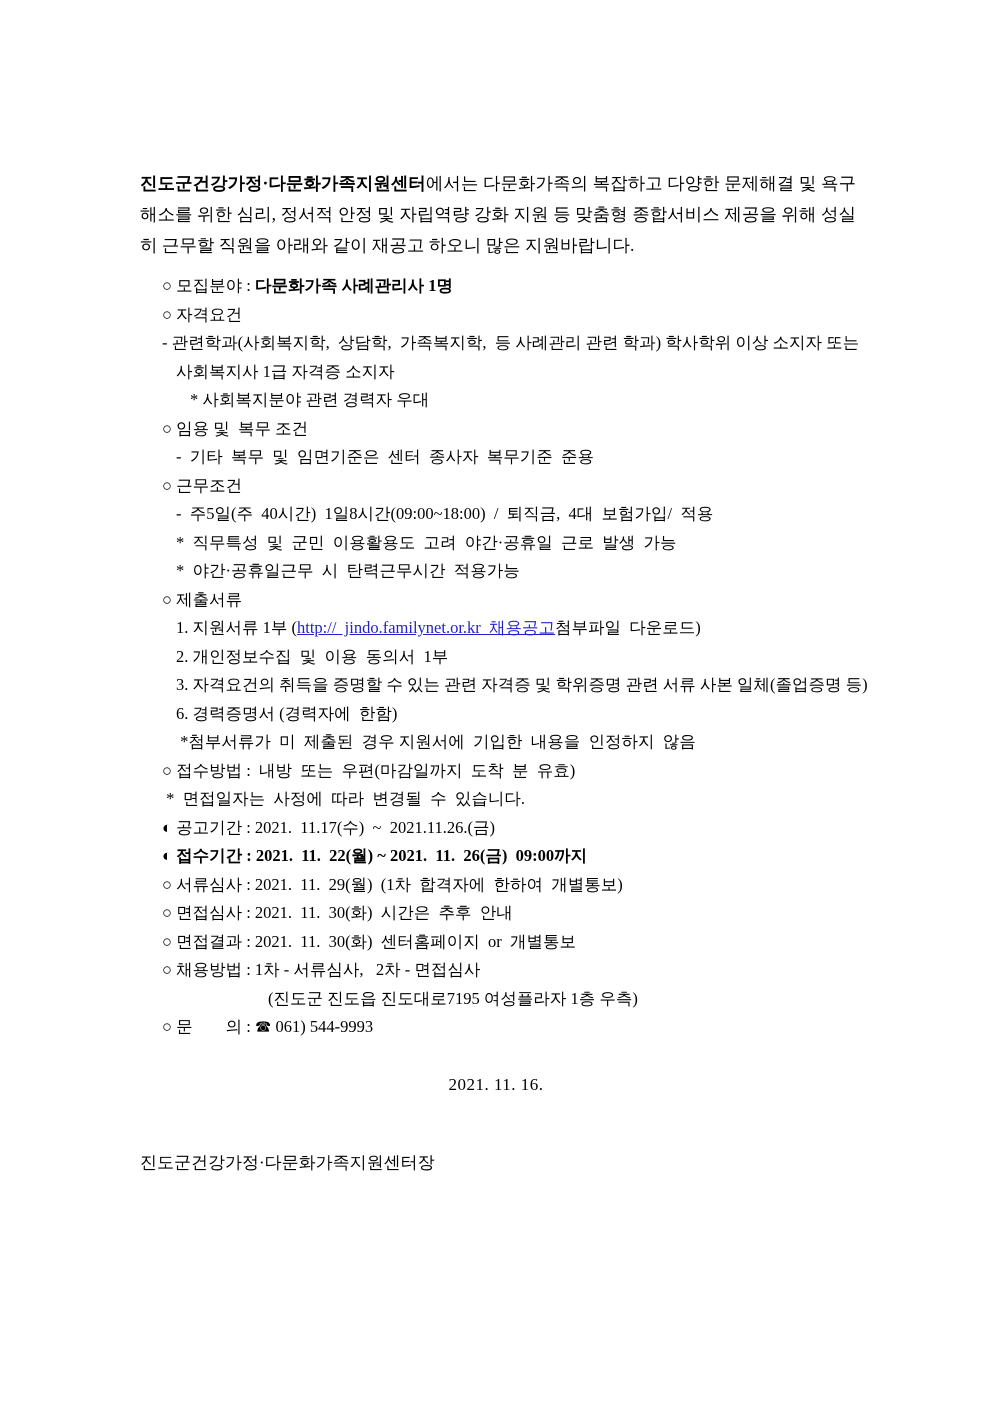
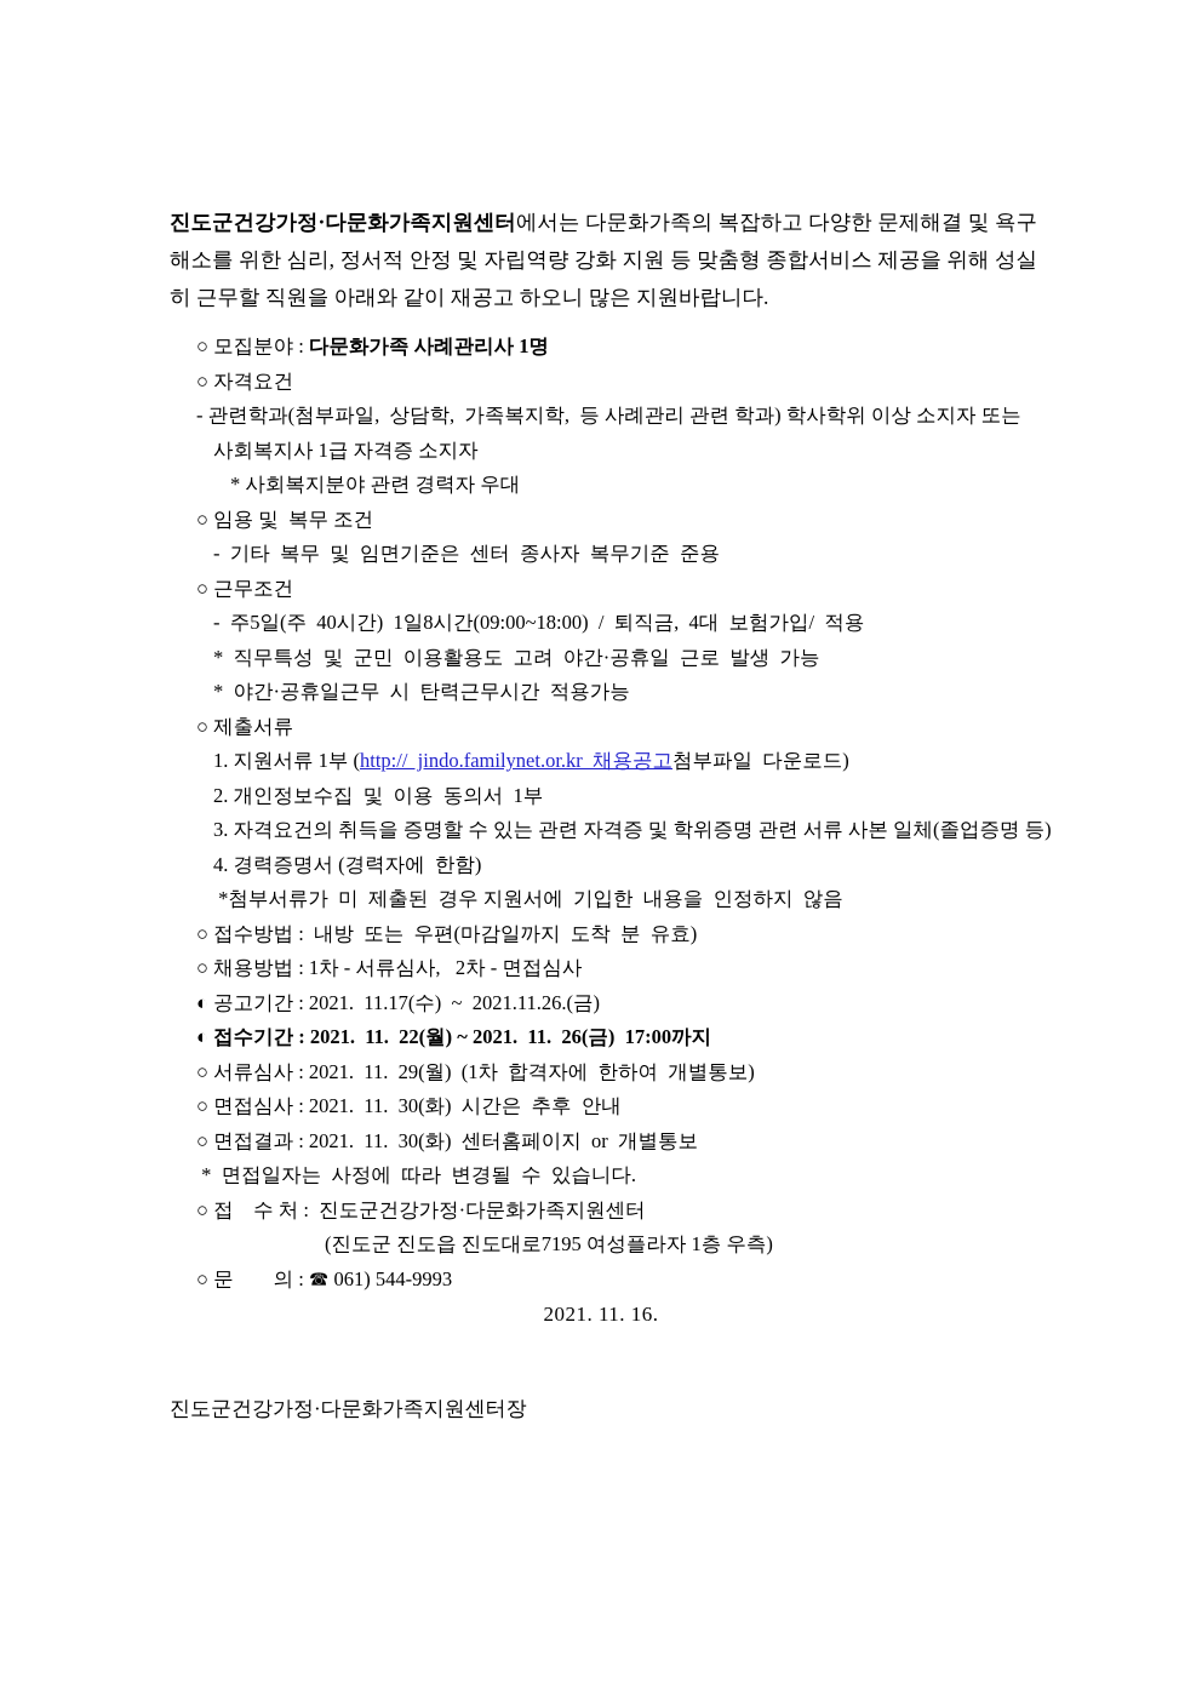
  진도군건강가정·다문화가족지원센터에서는 다문화가족의 복잡하고 다양한 문제해결 및 욕구 해소를 위한 심리, 정서적 안정 및 자립역량 강화 지원 등 맞춤형 종합서비스 제공을 위해 성실히 근무할 직원을 아래와 같이 재공고 하오니 많은 지원바랍니다.
  ○ 모집분야 : 다문화가족 사례관리사 1명
  ○ 자격요건
- - 관련학과(사회복지학, 상담학, 가족복지학, 등 사례관리 관련 학과) 학사학위 이상 소지자 또는
+ - 관련학과(첨부파일, 상담학, 가족복지학, 등 사례관리 관련 학과) 학사학위 이상 소지자 또는
  사회복지사 1급 자격증 소지자
  * 사회복지분야 관련 경력자 우대
  ○ 임용 및 복무 조건
  - 기타 복무 및 임면기준은 센터 종사자 복무기준 준용
  ○ 근무조건
  - 주5일(주 40시간) 1일8시간(09:00~18:00) / 퇴직금, 4대 보험가입/ 적용
  * 직무특성 및 군민 이용활용도 고려 야간·공휴일 근로 발생 가능
  * 야간·공휴일근무 시 탄력근무시간 적용가능
  ○ 제출서류
  1. 지원서류 1부 (http:// jindo.familynet.or.kr 채용공고첨부파일 다운로드)
  2. 개인정보수집 및 이용 동의서 1부
  3. 자격요건의 취득을 증명할 수 있는 관련 자격증 및 학위증명 관련 서류 사본 일체(졸업증명 등)
- 6. 경력증명서 (경력자에 한함)
+ 4. 경력증명서 (경력자에 한함)
  *첨부서류가 미 제출된 경우 지원서에 기입한 내용을 인정하지 않음
  ○ 접수방법 : 내방 또는 우편(마감일까지 도착 분 유효)
- * 면접일자는 사정에 따라 변경될 수 있습니다.
+ ○ 채용방법 : 1차 - 서류심사, 2차 - 면접심사
  ◐ 공고기간 : 2021. 11.17(수) ~ 2021.11.26.(금)
- ◐ 접수기간 : 2021. 11. 22(월) ~ 2021. 11. 26(금) 09:00까지
+ ◐ 접수기간 : 2021. 11. 22(월) ~ 2021. 11. 26(금) 17:00까지
  ○ 서류심사 : 2021. 11. 29(월) (1차 합격자에 한하여 개별통보)
  ○ 면접심사 : 2021. 11. 30(화) 시간은 추후 안내
  ○ 면접결과 : 2021. 11. 30(화) 센터홈페이지 or 개별통보
- ○ 채용방법 : 1차 - 서류심사, 2차 - 면접심사
+ * 면접일자는 사정에 따라 변경될 수 있습니다.
+ ○ 접 수 처 : 진도군건강가정·다문화가족지원센터
  (진도군 진도읍 진도대로7195 여성플라자 1층 우측)
  ○ 문 의 : ☎ 061) 544-9993
  2021. 11. 16.
  진도군건강가정·다문화가족지원센터장
